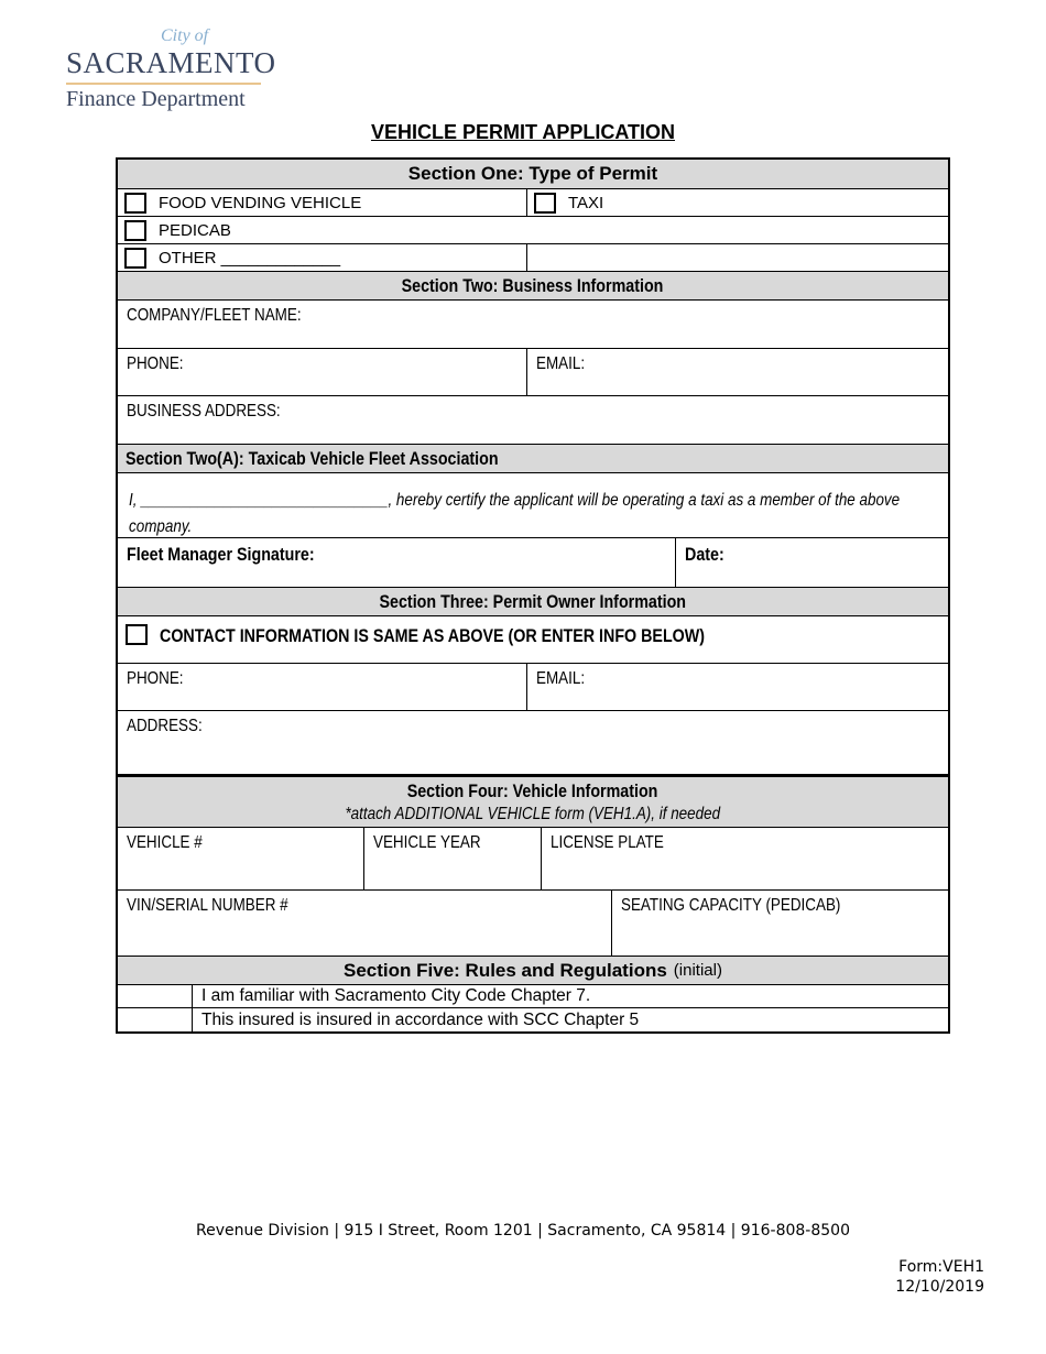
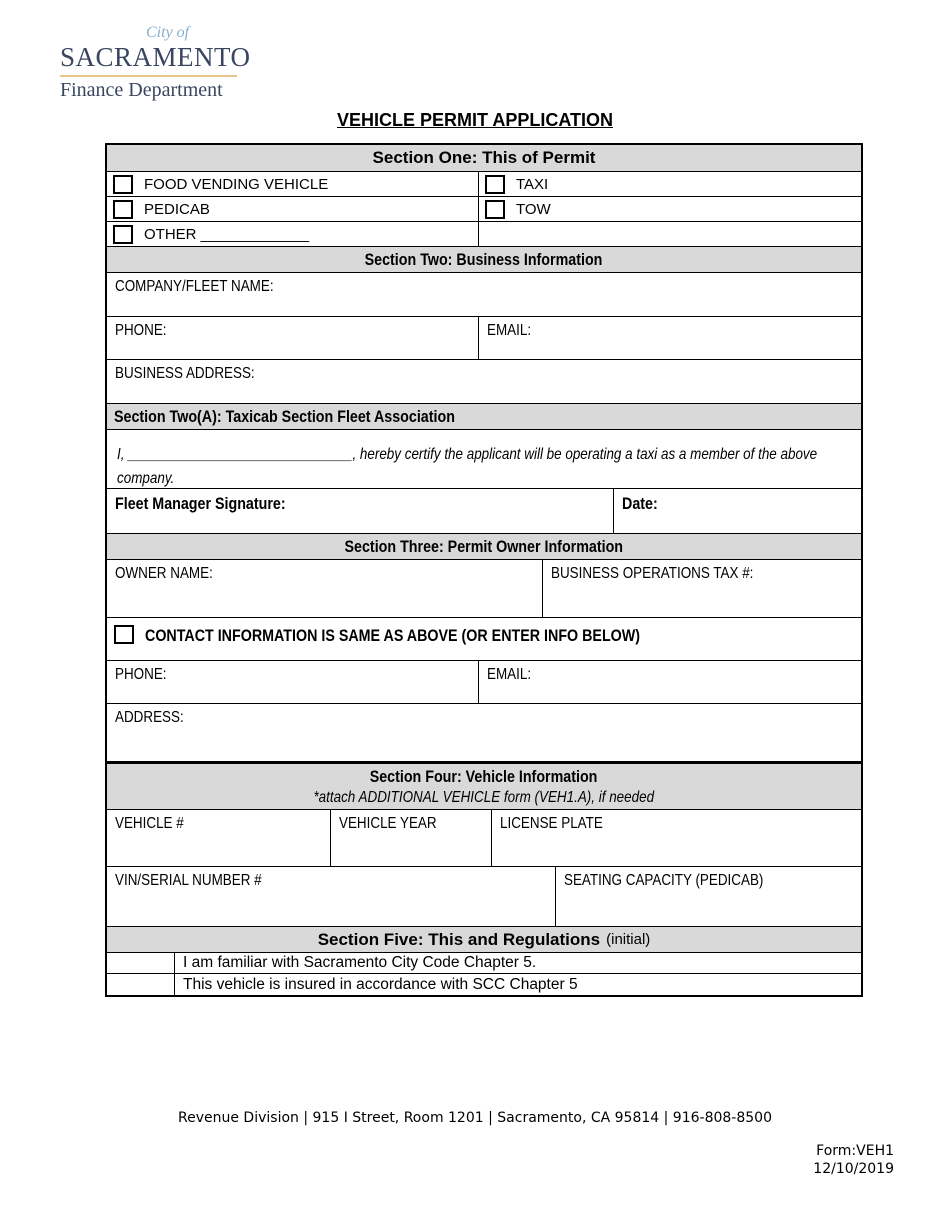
  City of
  SACRAMENTO
  Finance Department
  VEHICLE PERMIT APPLICATION
- Section One: Type of Permit
+ Section One: This of Permit
  FOOD VENDING VEHICLE
  TAXI
  PEDICAB
+ TOW
  OTHER _____________
  Section Two: Business Information
  COMPANY/FLEET NAME:
  PHONE:
  EMAIL:
  BUSINESS ADDRESS:
- Section Two(A): Taxicab Vehicle Fleet Association
+ Section Two(A): Taxicab Section Fleet Association
  I, ______________________________, hereby certify the applicant will be operating a taxi as a member of the above company.
  Fleet Manager Signature:
  Date:
  Section Three: Permit Owner Information
+ OWNER NAME:
+ BUSINESS OPERATIONS TAX #:
  CONTACT INFORMATION IS SAME AS ABOVE (OR ENTER INFO BELOW)
  PHONE:
  EMAIL:
  ADDRESS:
  Section Four: Vehicle Information
  *attach ADDITIONAL VEHICLE form (VEH1.A), if needed
  VEHICLE #
  VEHICLE YEAR
  LICENSE PLATE
  VIN/SERIAL NUMBER #
  SEATING CAPACITY (PEDICAB)
- Section Five: Rules and Regulations
+ Section Five: This and Regulations
  (initial)
- I am familiar with Sacramento City Code Chapter 7.
+ I am familiar with Sacramento City Code Chapter 5.
- This insured is insured in accordance with SCC Chapter 5
+ This vehicle is insured in accordance with SCC Chapter 5
  Revenue Division | 915 I Street, Room 1201 | Sacramento, CA 95814 | 916-808-8500
  Form:VEH1
  12/10/2019
